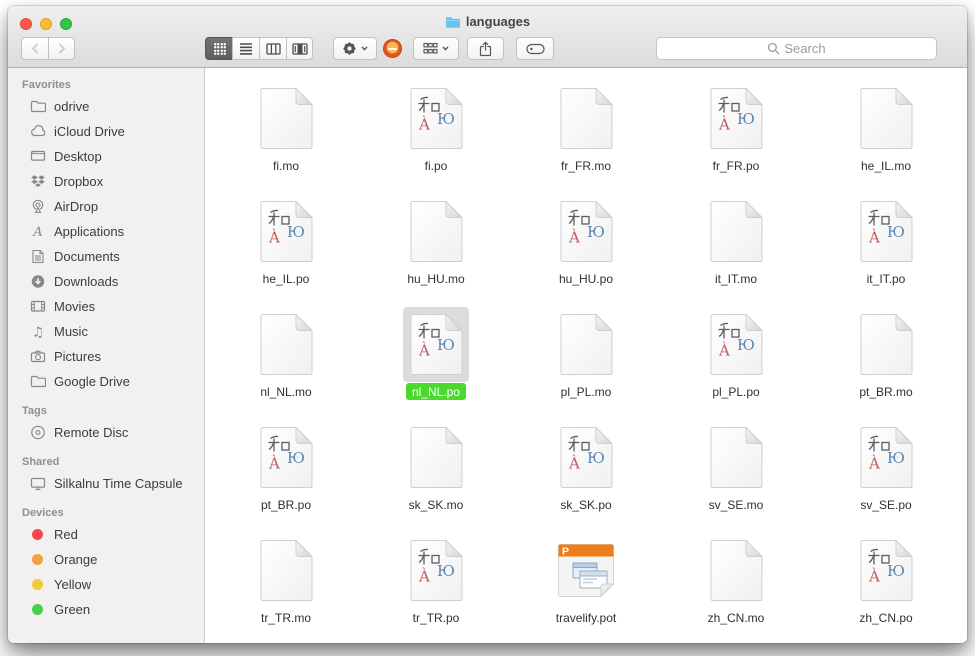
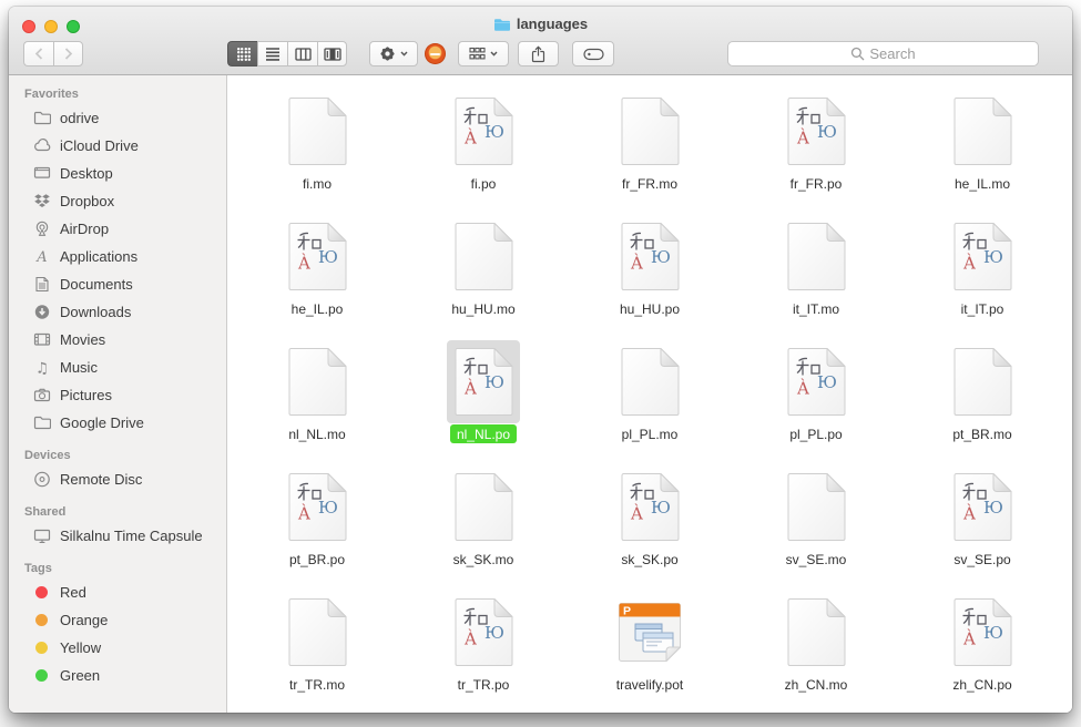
  languages
  Search
  Favorites
  odrive
  iCloud Drive
  Desktop
  Dropbox
  AirDrop
  A
  Applications
  Documents
  Downloads
  Movies
  ♫
  Music
  Pictures
  Google Drive
- Tags
+ Devices
  Remote Disc
  Shared
  Silkalnu Time Capsule
- Devices
+ Tags
  Red
  Orange
  Yellow
  Green
  fi.mo
  À
  Ю
  fi.po
  fr_FR.mo
  À
  Ю
  fr_FR.po
  he_IL.mo
  À
  Ю
  he_IL.po
  hu_HU.mo
  À
  Ю
  hu_HU.po
  it_IT.mo
  À
  Ю
  it_IT.po
  nl_NL.mo
  À
  Ю
  nl_NL.po
  pl_PL.mo
  À
  Ю
  pl_PL.po
  pt_BR.mo
  À
  Ю
  pt_BR.po
  sk_SK.mo
  À
  Ю
  sk_SK.po
  sv_SE.mo
  À
  Ю
  sv_SE.po
  tr_TR.mo
  À
  Ю
  tr_TR.po
  P
  travelify.pot
  zh_CN.mo
  À
  Ю
  zh_CN.po
